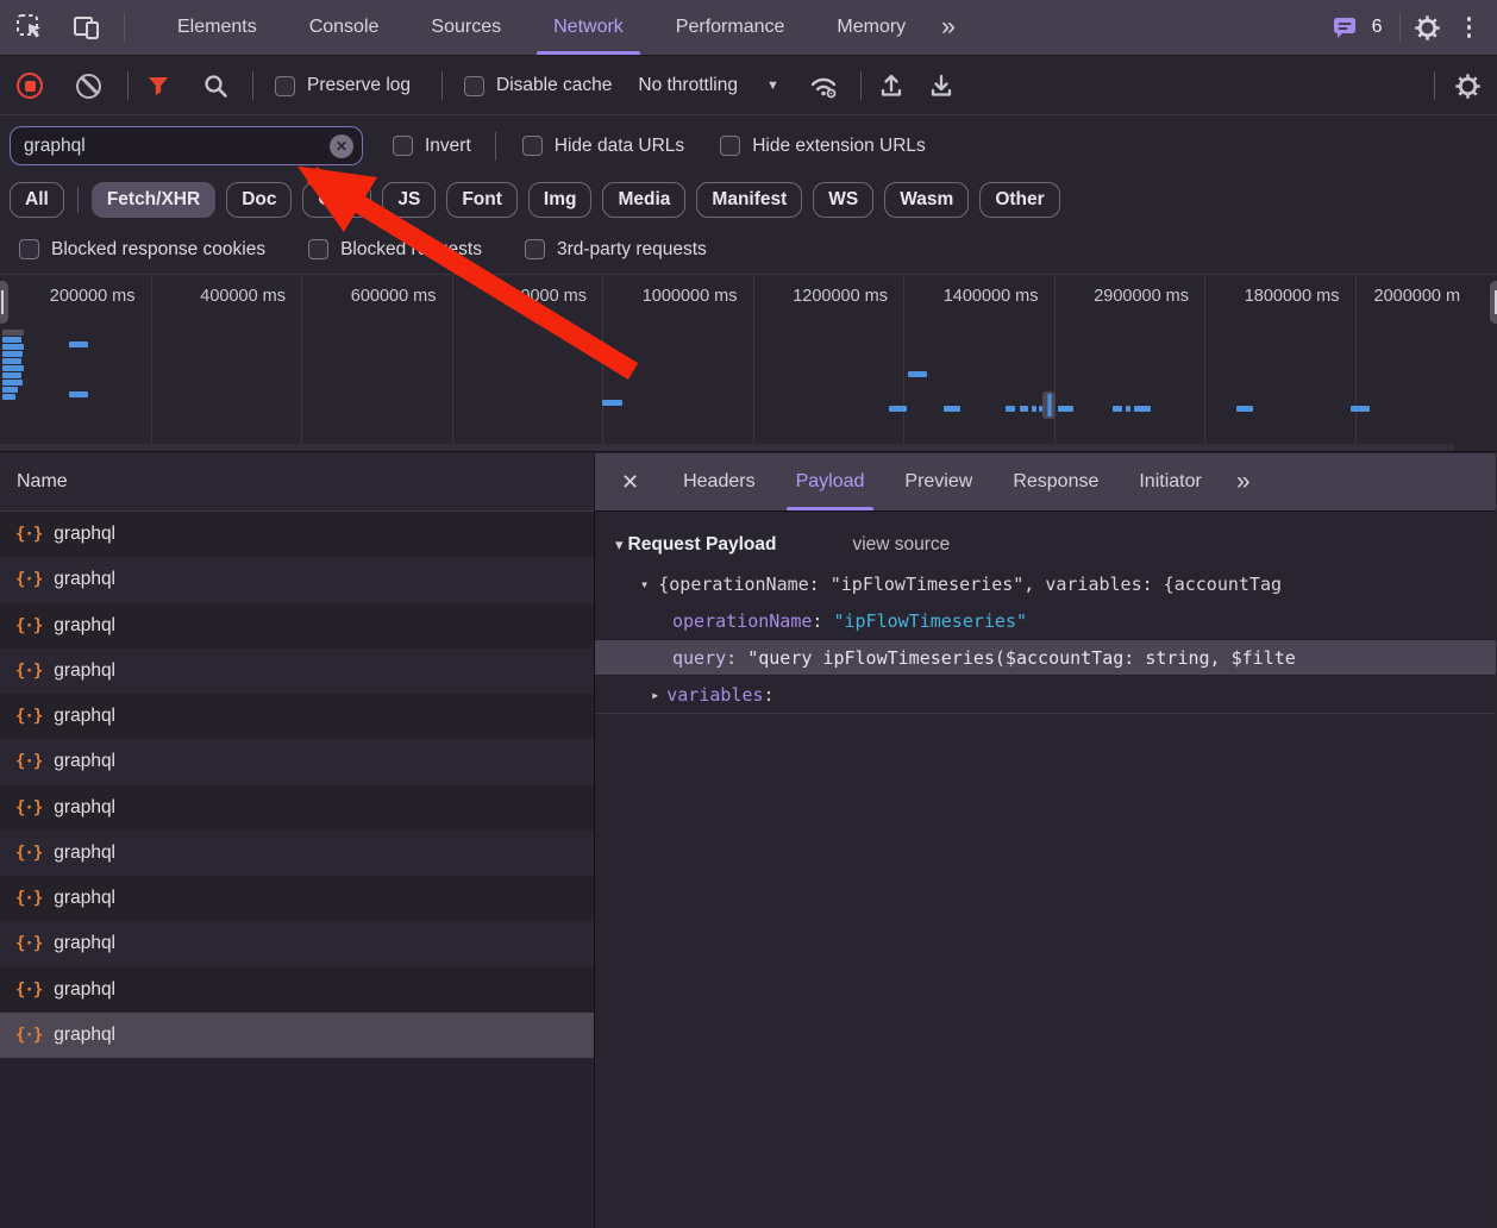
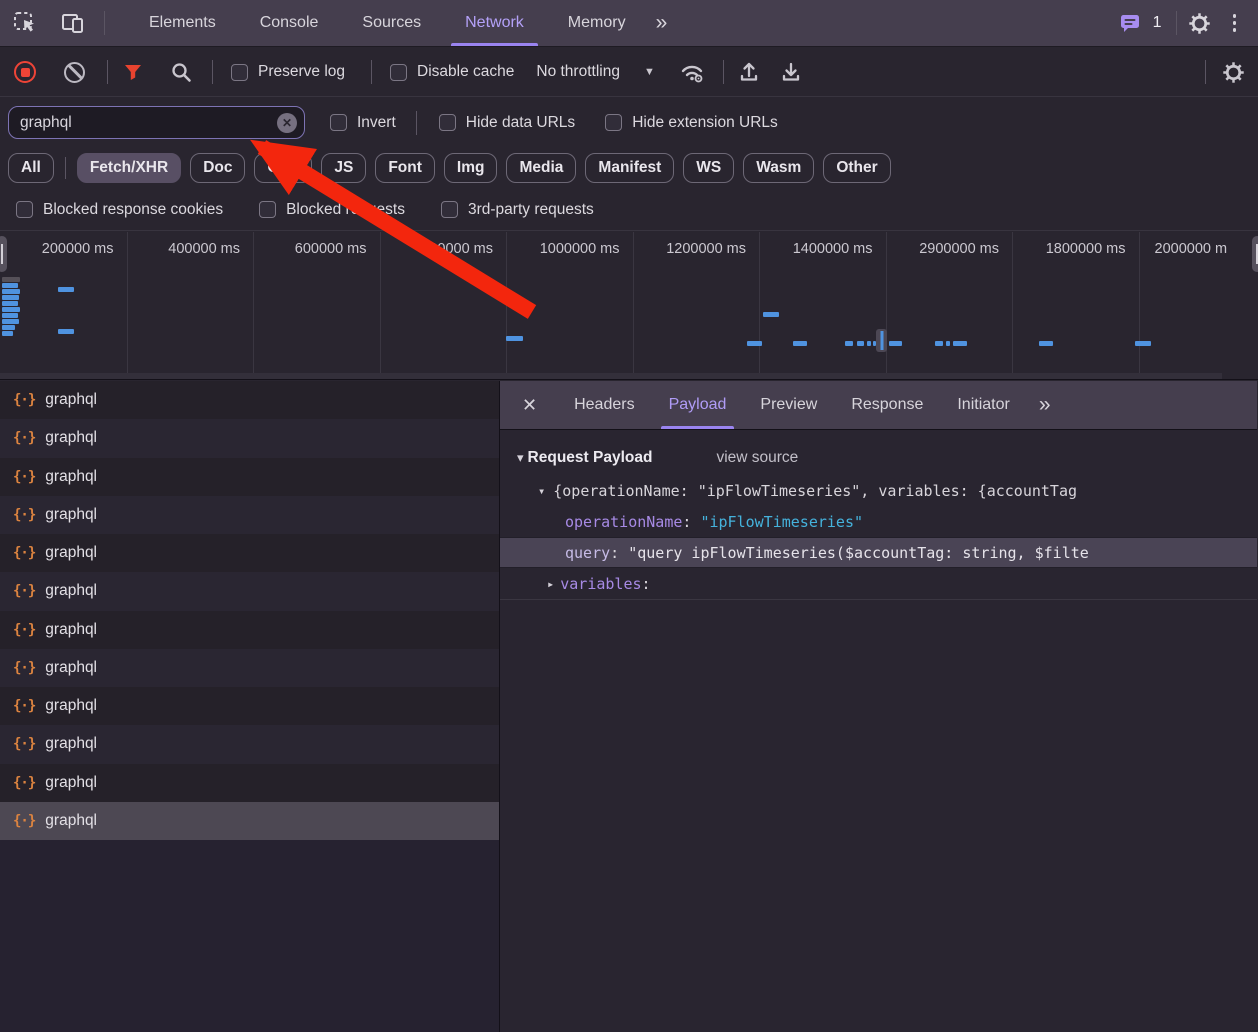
  Elements
  Console
  Sources
  Network
- Performance
  Memory
  »
- 6
+ 1
  Preserve log
  Disable cache
  No throttling
  ▼
  graphql
  ✕
  Invert
  Hide data URLs
  Hide extension URLs
  All
  Fetch/XHR
  Doc
  JS
  Font
  Img
  Media
  Manifest
  WS
  Wasm
  Other
  Blocked response cookies
  Blocked rests
  3rd-party requests
  200000 ms
  400000 ms
  600000 ms
  1000000 ms
  1200000 ms
  1400000 ms
  2900000 ms
  1800000 ms
  2000000 m
- Name
  {·}
  graphql
  {·}
  graphql
  {·}
  graphql
  {·}
  graphql
  {·}
  graphql
  {·}
  graphql
  {·}
  graphql
  {·}
  graphql
  {·}
  graphql
  {·}
  graphql
  {·}
  graphql
  {·}
  graphql
  ✕
  Headers
  Payload
  Preview
  Response
  Initiator
  »
  ▾
  Request Payload
  view source
  ▾
  {operationName: "ipFlowTimeseries", variables: {accountTag
  operationName
  :
  "ipFlowTimeseries"
  query
  :
  "query ipFlowTimeseries($accountTag: string, $filte
  ▸
  variables
  :
